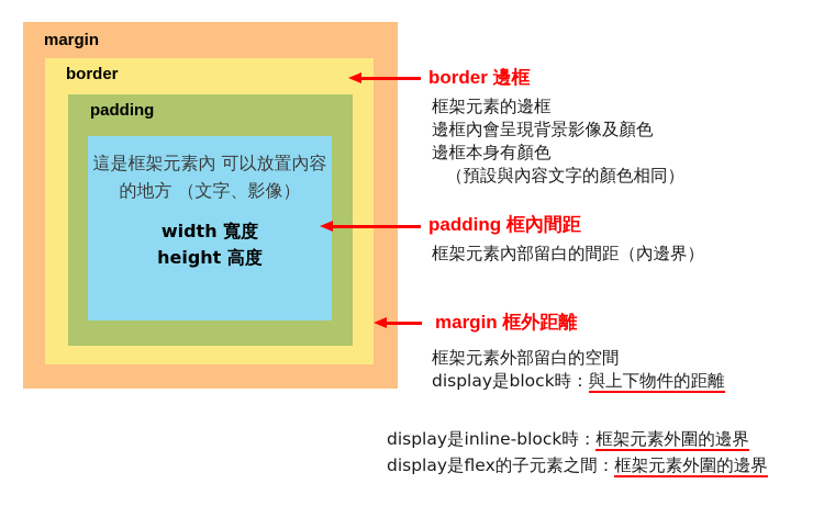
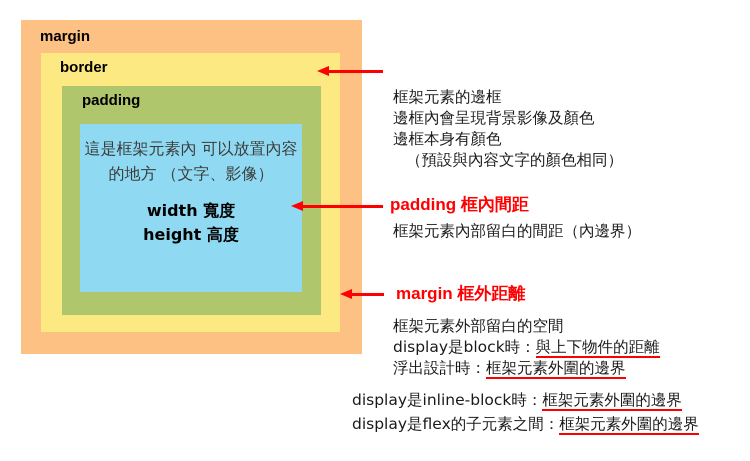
  margin
  border
  padding
  這是框架元素內 可以放置內容的地方 （文字、影像）
  width 寬度
  height 高度
- border 邊框
  框架元素的邊框
  邊框內會呈現背景影像及顏色
  邊框本身有顏色
  （預設與內容文字的顏色相同）
  padding 框內間距
  框架元素內部留白的間距（內邊界）
  margin 框外距離
  框架元素外部留白的空間
  display是block時：與上下物件的距離
+ 浮出設計時：框架元素外圍的邊界
  display是inline-block時：框架元素外圍的邊界
  display是flex的子元素之間：框架元素外圍的邊界
